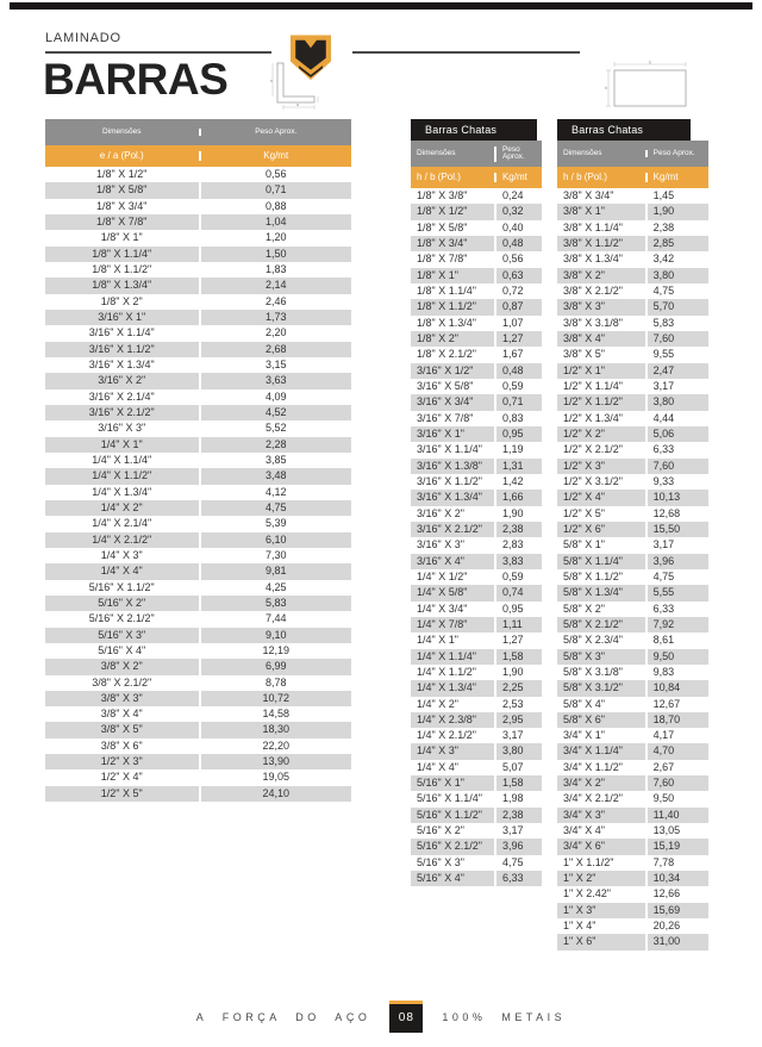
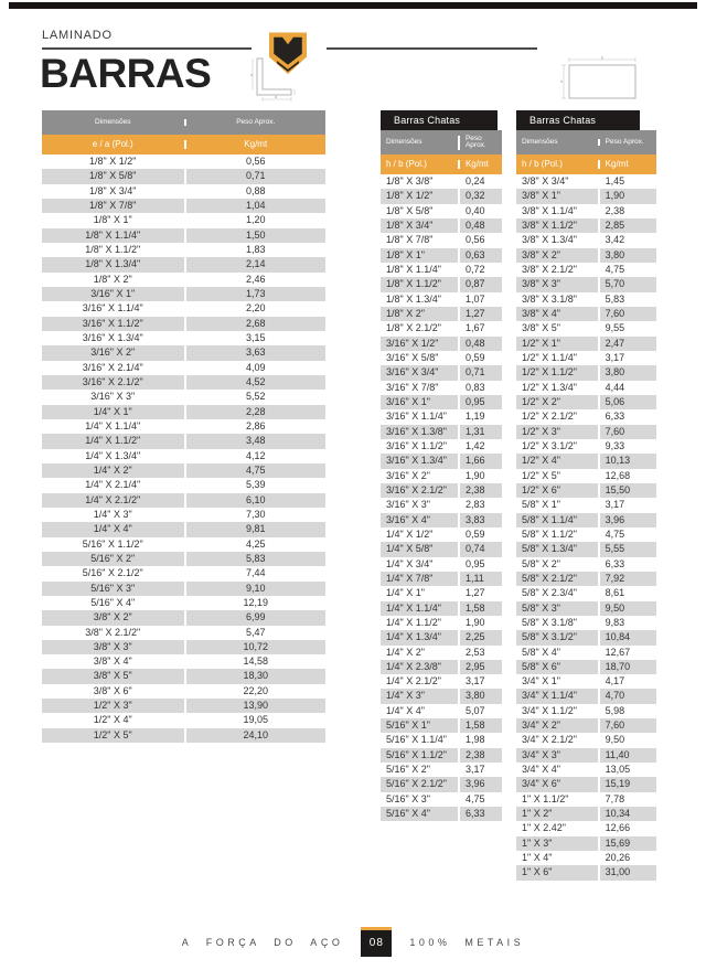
  LAMINADO
  BARRAS
  e / a (Pol.)
  Kg/mt
  1/8" X 1/2"
  0,56
  1/8" X 5/8"
  0,71
  1/8" X 3/4"
  0,88
  1/8" X 7/8"
  1,04
  1/8" X 1"
  1,20
  1/8" X 1.1/4"
  1,50
  1/8" X 1.1/2"
  1,83
  1/8" X 1.3/4"
  2,14
  1/8" X 2"
  2,46
  3/16" X 1"
  1,73
  3/16" X 1.1/4"
  2,20
  3/16" X 1.1/2"
  2,68
  3/16" X 1.3/4"
  3,15
  3/16" X 2"
  3,63
  3/16" X 2.1/4"
  4,09
  3/16" X 2.1/2"
  4,52
  3/16" X 3"
  5,52
  1/4" X 1"
  2,28
  1/4" X 1.1/4"
- 3,85
+ 2,86
  1/4" X 1.1/2"
  3,48
  1/4" X 1.3/4"
  4,12
  1/4" X 2"
  4,75
  1/4" X 2.1/4"
  5,39
  1/4" X 2.1/2"
  6,10
  1/4" X 3"
  7,30
  1/4" X 4"
  9,81
  5/16" X 1.1/2"
  4,25
  5/16" X 2"
  5,83
  5/16" X 2.1/2"
  7,44
  5/16" X 3"
  9,10
  5/16" X 4"
  12,19
  3/8" X 2"
  6,99
  3/8" X 2.1/2"
- 8,78
+ 5,47
  3/8" X 3"
  10,72
  3/8" X 4"
  14,58
  3/8" X 5"
  18,30
  3/8" X 6"
  22,20
  1/2" X 3"
  13,90
  1/2" X 4"
  19,05
  1/2" X 5"
  24,10
  Barras Chatas
  h / b (Pol.)
  Kg/mt
  1/8" X 3/8"
  0,24
  1/8" X 1/2"
  0,32
  1/8" X 5/8"
  0,40
  1/8" X 3/4"
  0,48
  1/8" X 7/8"
  0,56
  1/8" X 1"
  0,63
  1/8" X 1.1/4"
  0,72
  1/8" X 1.1/2"
  0,87
  1/8" X 1.3/4"
  1,07
  1/8" X 2"
  1,27
  1/8" X 2.1/2"
  1,67
  3/16" X 1/2"
  0,48
  3/16" X 5/8"
  0,59
  3/16" X 3/4"
  0,71
  3/16" X 7/8"
  0,83
  3/16" X 1"
  0,95
  3/16" X 1.1/4"
  1,19
  3/16" X 1.3/8"
  1,31
  3/16" X 1.1/2"
  1,42
  3/16" X 1.3/4"
  1,66
  3/16" X 2"
  1,90
  3/16" X 2.1/2"
  2,38
  3/16" X 3"
  2,83
  3/16" X 4"
  3,83
  1/4" X 1/2"
  0,59
  1/4" X 5/8"
  0,74
  1/4" X 3/4"
  0,95
  1/4" X 7/8"
  1,11
  1/4" X 1"
  1,27
  1/4" X 1.1/4"
  1,58
  1/4" X 1.1/2"
  1,90
  1/4" X 1.3/4"
  2,25
  1/4" X 2"
  2,53
  1/4" X 2.3/8"
  2,95
  1/4" X 2.1/2"
  3,17
  1/4" X 3"
  3,80
  1/4" X 4"
  5,07
  5/16" X 1"
  1,58
  5/16" X 1.1/4"
  1,98
  5/16" X 1.1/2"
  2,38
  5/16" X 2"
  3,17
  5/16" X 2.1/2"
  3,96
  5/16" X 3"
  4,75
  5/16" X 4"
  6,33
  Barras Chatas
  h / b (Pol.)
  Kg/mt
  3/8" X 3/4"
  1,45
  3/8" X 1"
  1,90
  3/8" X 1.1/4"
  2,38
  3/8" X 1.1/2"
  2,85
  3/8" X 1.3/4"
  3,42
  3/8" X 2"
  3,80
  3/8" X 2.1/2"
  4,75
  3/8" X 3"
  5,70
  3/8" X 3.1/8"
  5,83
  3/8" X 4"
  7,60
  3/8" X 5"
  9,55
  1/2" X 1"
  2,47
  1/2" X 1.1/4"
  3,17
  1/2" X 1.1/2"
  3,80
  1/2" X 1.3/4"
  4,44
  1/2" X 2"
  5,06
  1/2" X 2.1/2"
  6,33
  1/2" X 3"
  7,60
  1/2" X 3.1/2"
  9,33
  1/2" X 4"
  10,13
  1/2" X 5"
  12,68
  1/2" X 6"
  15,50
  5/8" X 1"
  3,17
  5/8" X 1.1/4"
  3,96
  5/8" X 1.1/2"
  4,75
  5/8" X 1.3/4"
  5,55
  5/8" X 2"
  6,33
  5/8" X 2.1/2"
  7,92
  5/8" X 2.3/4"
  8,61
  5/8" X 3"
  9,50
  5/8" X 3.1/8"
  9,83
  5/8" X 3.1/2"
  10,84
  5/8" X 4"
  12,67
  5/8" X 6"
  18,70
  3/4" X 1"
  4,17
  3/4" X 1.1/4"
  4,70
  3/4" X 1.1/2"
- 2,67
+ 5,98
  3/4" X 2"
  7,60
  3/4" X 2.1/2"
  9,50
  3/4" X 3"
  11,40
  3/4" X 4"
  13,05
  3/4" X 6"
  15,19
  1" X 1.1/2"
  7,78
  1" X 2"
  10,34
  1" X 2.42"
  12,66
  1" X 3"
  15,69
  1" X 4"
  20,26
  1" X 6"
  31,00
  A FORÇA DO AÇO
  08
  100% METAIS
